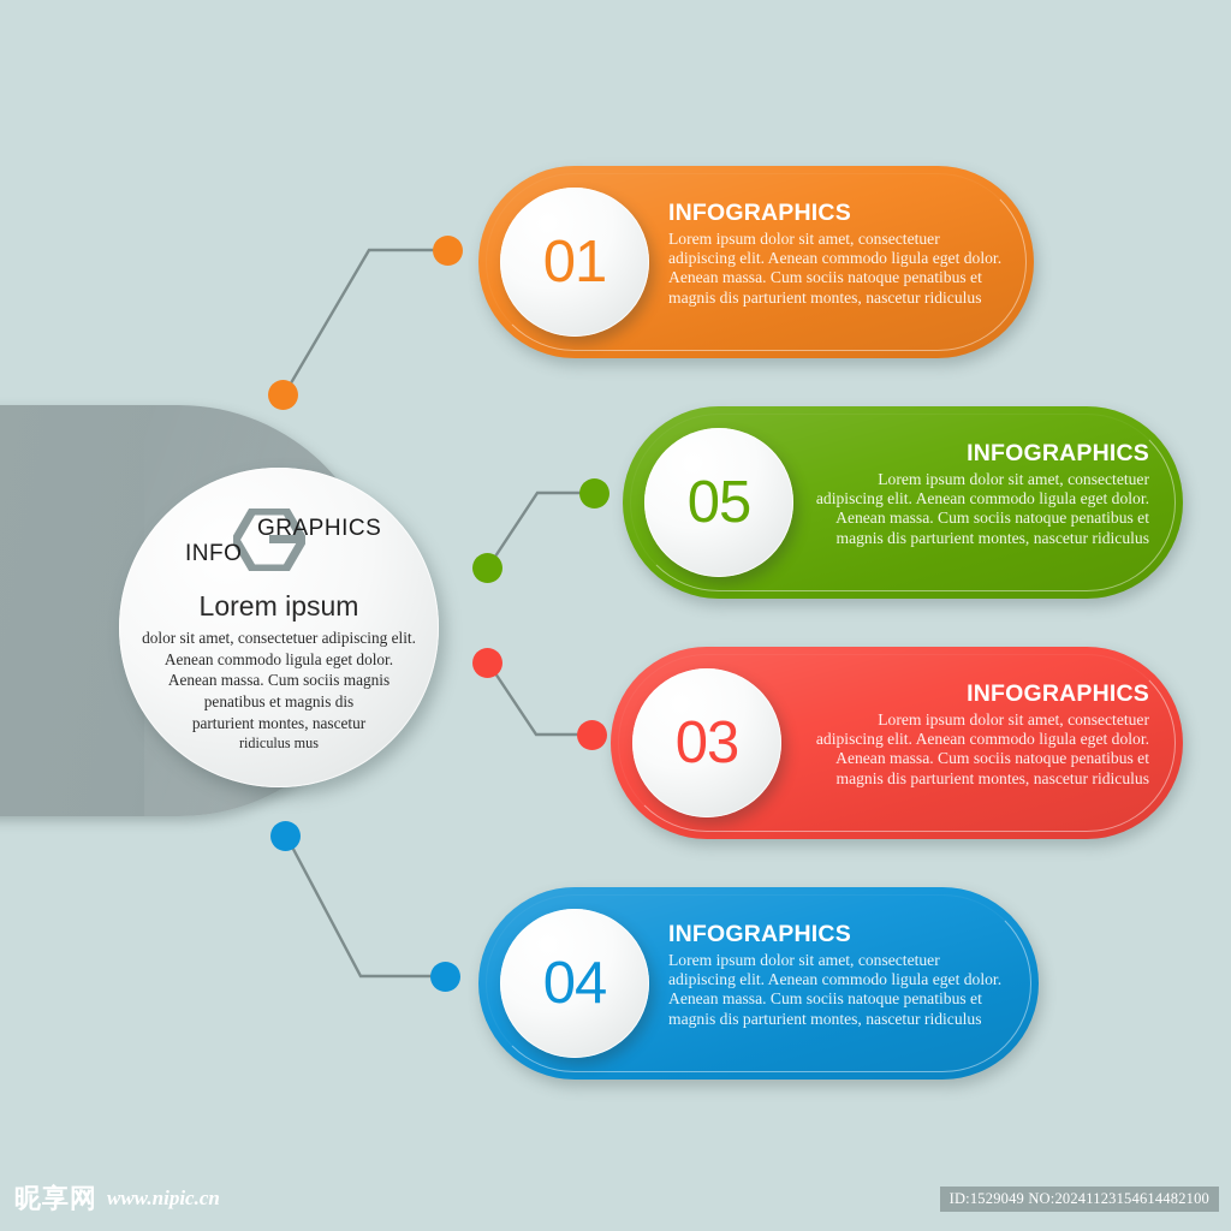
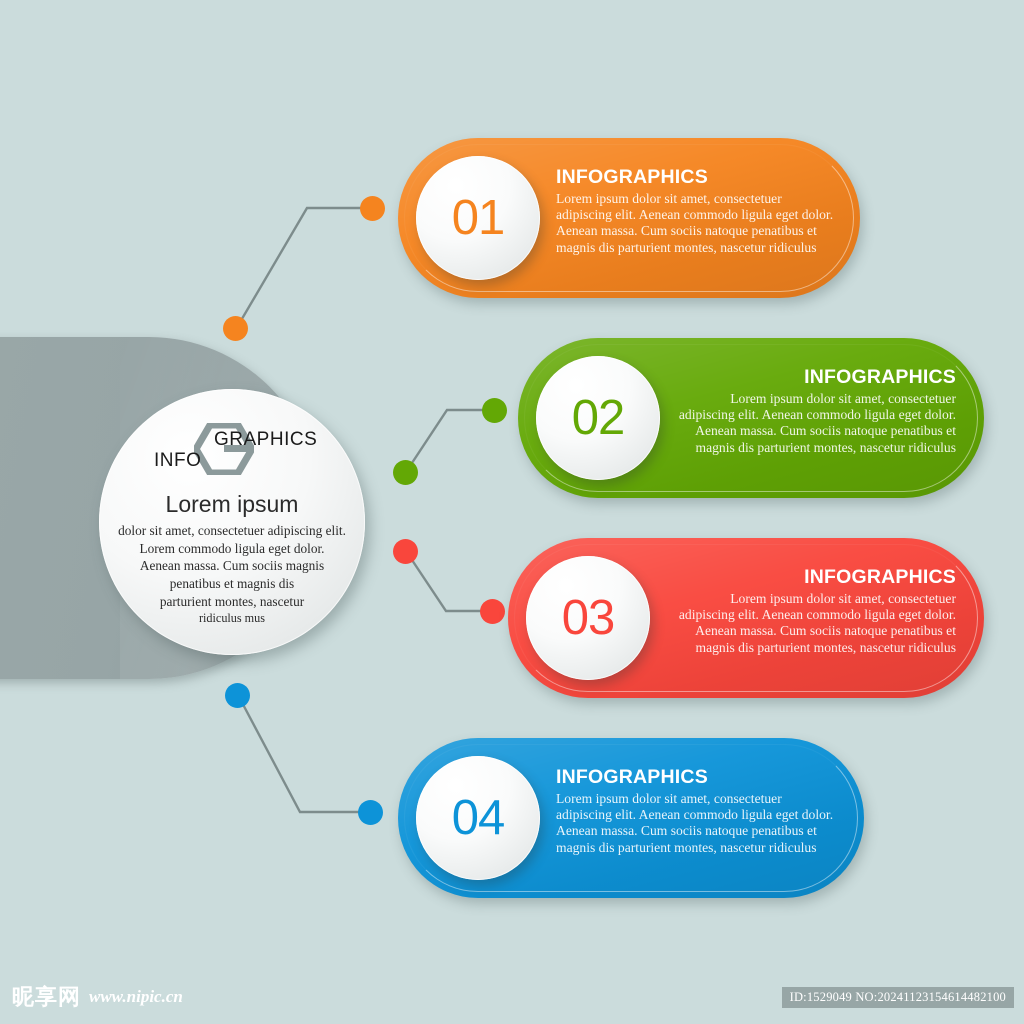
  INFO
  GRAPHICS
  Lorem ipsum
  dolor sit amet, consectetuer adipiscing elit.
- Aenean commodo ligula eget dolor.
+ Lorem commodo ligula eget dolor.
  Aenean massa. Cum sociis magnis
  penatibus et magnis dis
  parturient montes, nascetur
  ridiculus mus
  01
  INFOGRAPHICS
  Lorem ipsum dolor sit amet, consectetuer adipiscing elit. Aenean commodo ligula eget dolor. Aenean massa. Cum sociis natoque penatibus et magnis dis parturient montes, nascetur ridiculus
- 05
+ 02
  INFOGRAPHICS
  Lorem ipsum dolor sit amet, consectetuer adipiscing elit. Aenean commodo ligula eget dolor. Aenean massa. Cum sociis natoque penatibus et magnis dis parturient montes, nascetur ridiculus
  03
  INFOGRAPHICS
  Lorem ipsum dolor sit amet, consectetuer adipiscing elit. Aenean commodo ligula eget dolor. Aenean massa. Cum sociis natoque penatibus et magnis dis parturient montes, nascetur ridiculus
  04
  INFOGRAPHICS
  Lorem ipsum dolor sit amet, consectetuer adipiscing elit. Aenean commodo ligula eget dolor. Aenean massa. Cum sociis natoque penatibus et magnis dis parturient montes, nascetur ridiculus
  昵享网
  www.nipic.cn
  ID:1529049 NO:20241123154614482100
